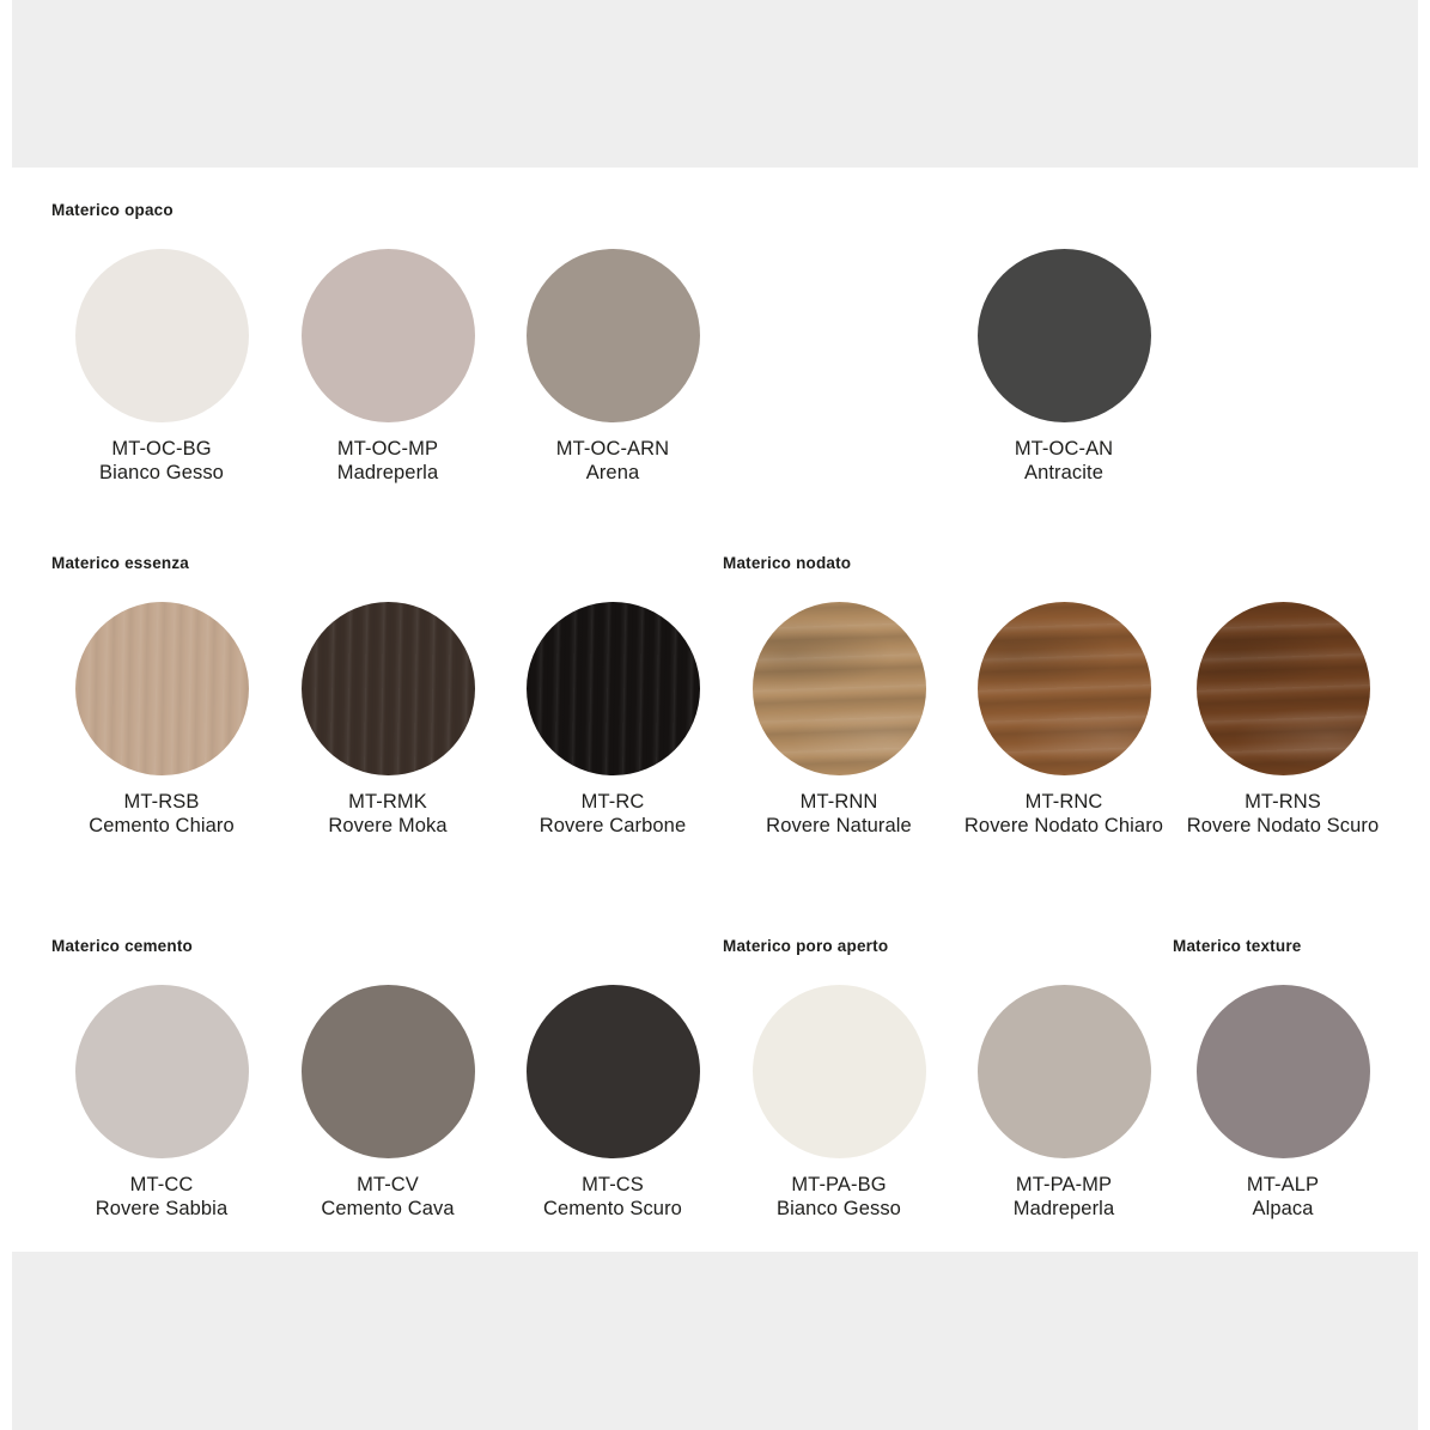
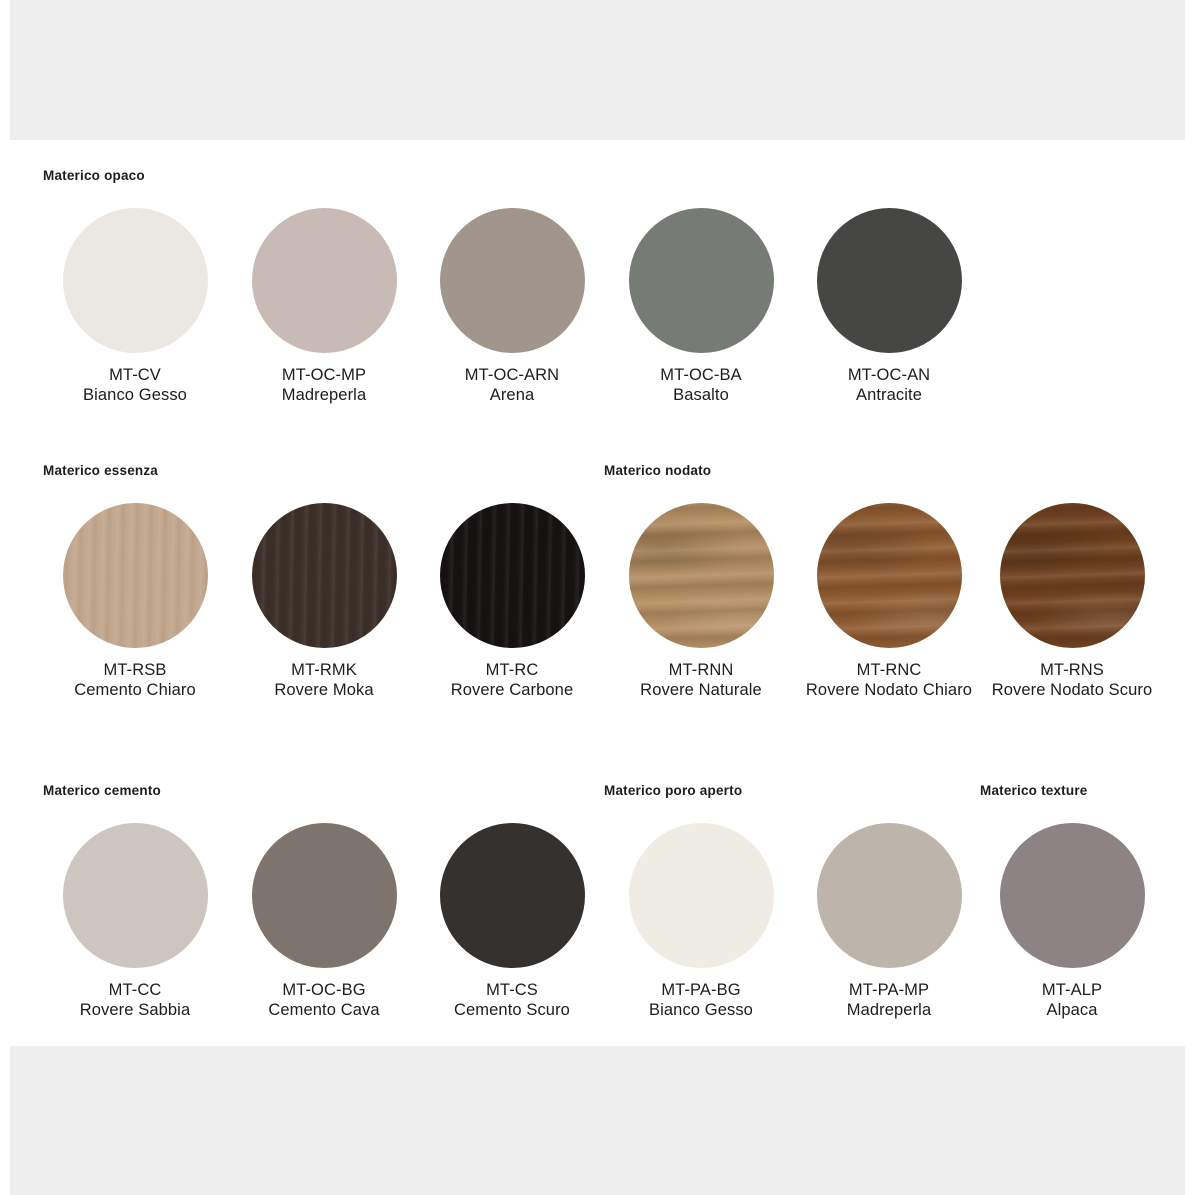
  Materico opaco
- MT-OC-BG
+ MT-CV
  Bianco Gesso
  MT-OC-MP
  Madreperla
  MT-OC-ARN
  Arena
+ MT-OC-BA
+ Basalto
  MT-OC-AN
  Antracite
  Materico essenza
  MT-RSB
  Cemento Chiaro
  MT-RMK
  Rovere Moka
  MT-RC
  Rovere Carbone
  Materico nodato
  MT-RNN
  Rovere Naturale
  MT-RNC
  Rovere Nodato Chiaro
  MT-RNS
  Rovere Nodato Scuro
  Materico cemento
  MT-CC
  Rovere Sabbia
- MT-CV
+ MT-OC-BG
  Cemento Cava
  MT-CS
  Cemento Scuro
  Materico poro aperto
  MT-PA-BG
  Bianco Gesso
  MT-PA-MP
  Madreperla
  Materico texture
  MT-ALP
  Alpaca
